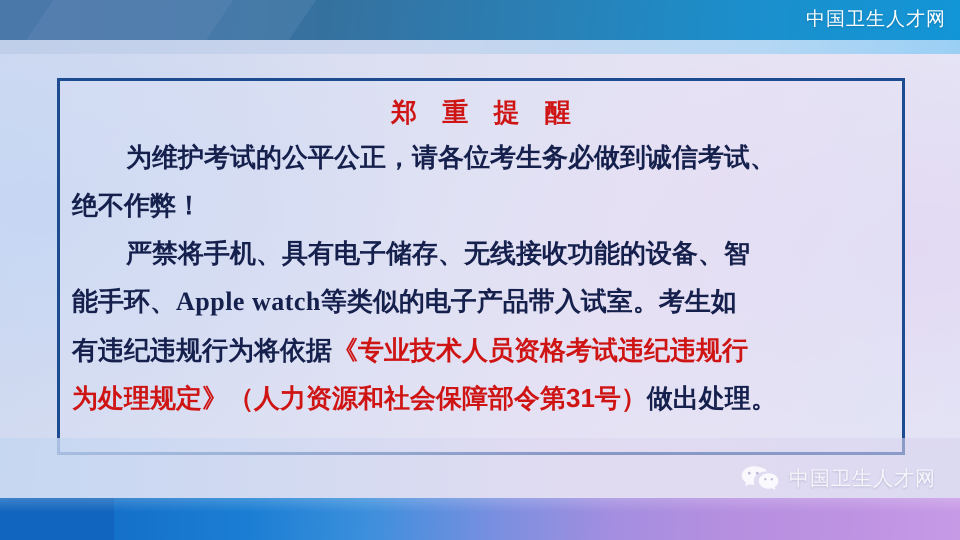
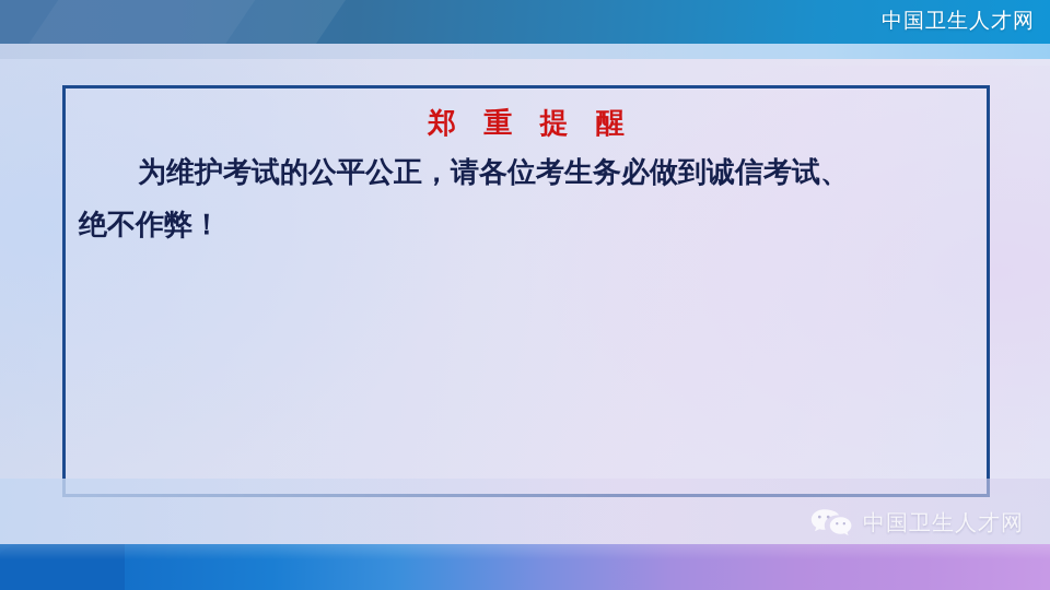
  中国卫生人才网
  郑 重 提 醒
  为维护考试的公平公正，请各位考生务必做到诚信考试、
  绝不作弊！
- 严禁将手机、具有电子储存、无线接收功能的设备、智
- 能手环、Apple watch等类似的电子产品带入试室。考生如
- 有违纪违规行为将依据《专业技术人员资格考试违纪违规行
- 为处理规定》（人力资源和社会保障部令第31号）做出处理。
  中国卫生人才网
